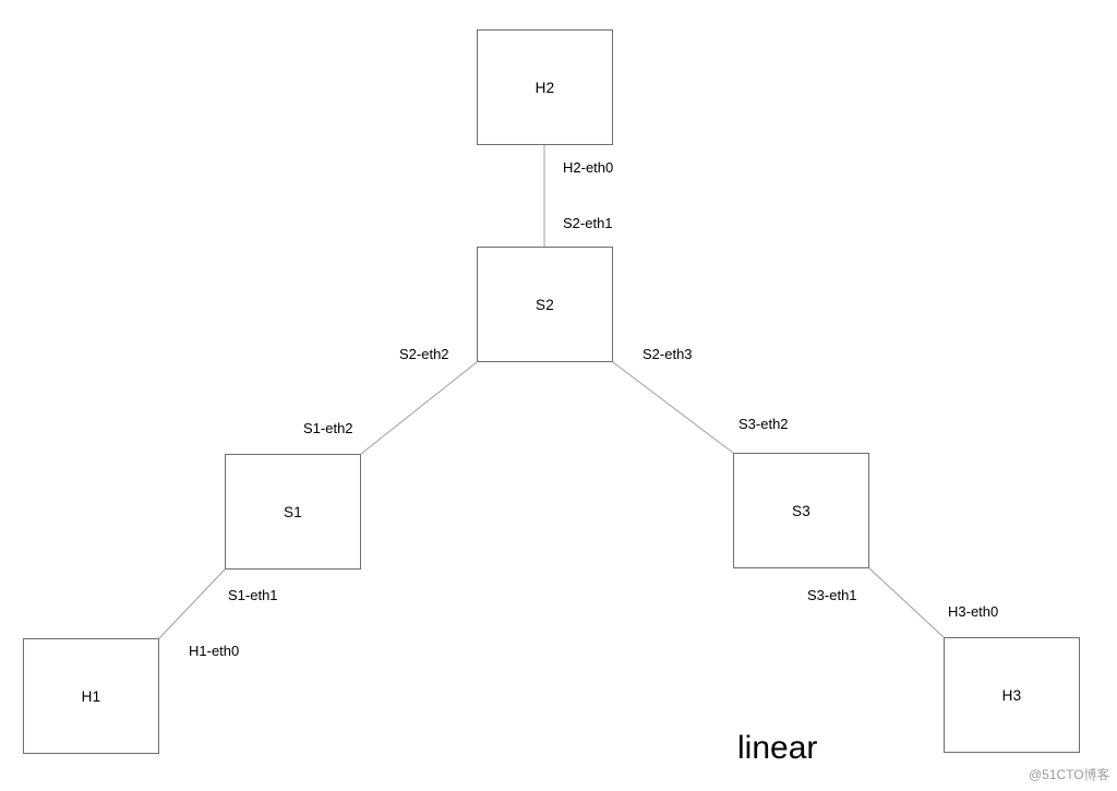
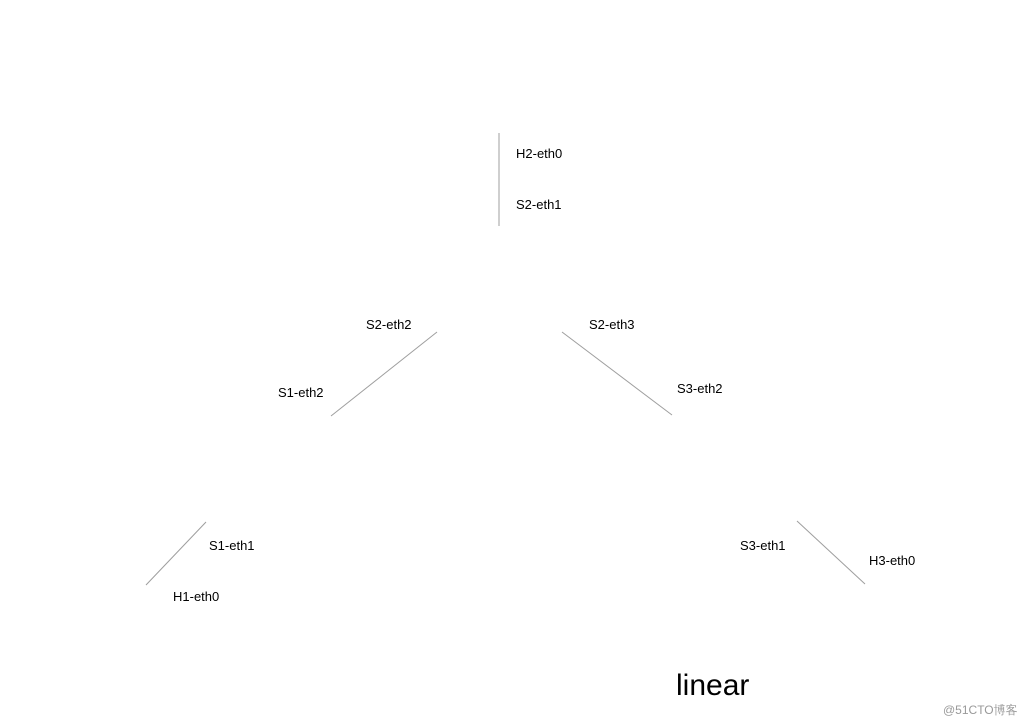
- H2
- S2
- S1
- S3
- H1
- H3
  H2-eth0
  S2-eth1
  S2-eth2
  S2-eth3
  S1-eth2
  S3-eth2
  S1-eth1
  S3-eth1
  H1-eth0
  H3-eth0
  linear
  @51CTO博客
